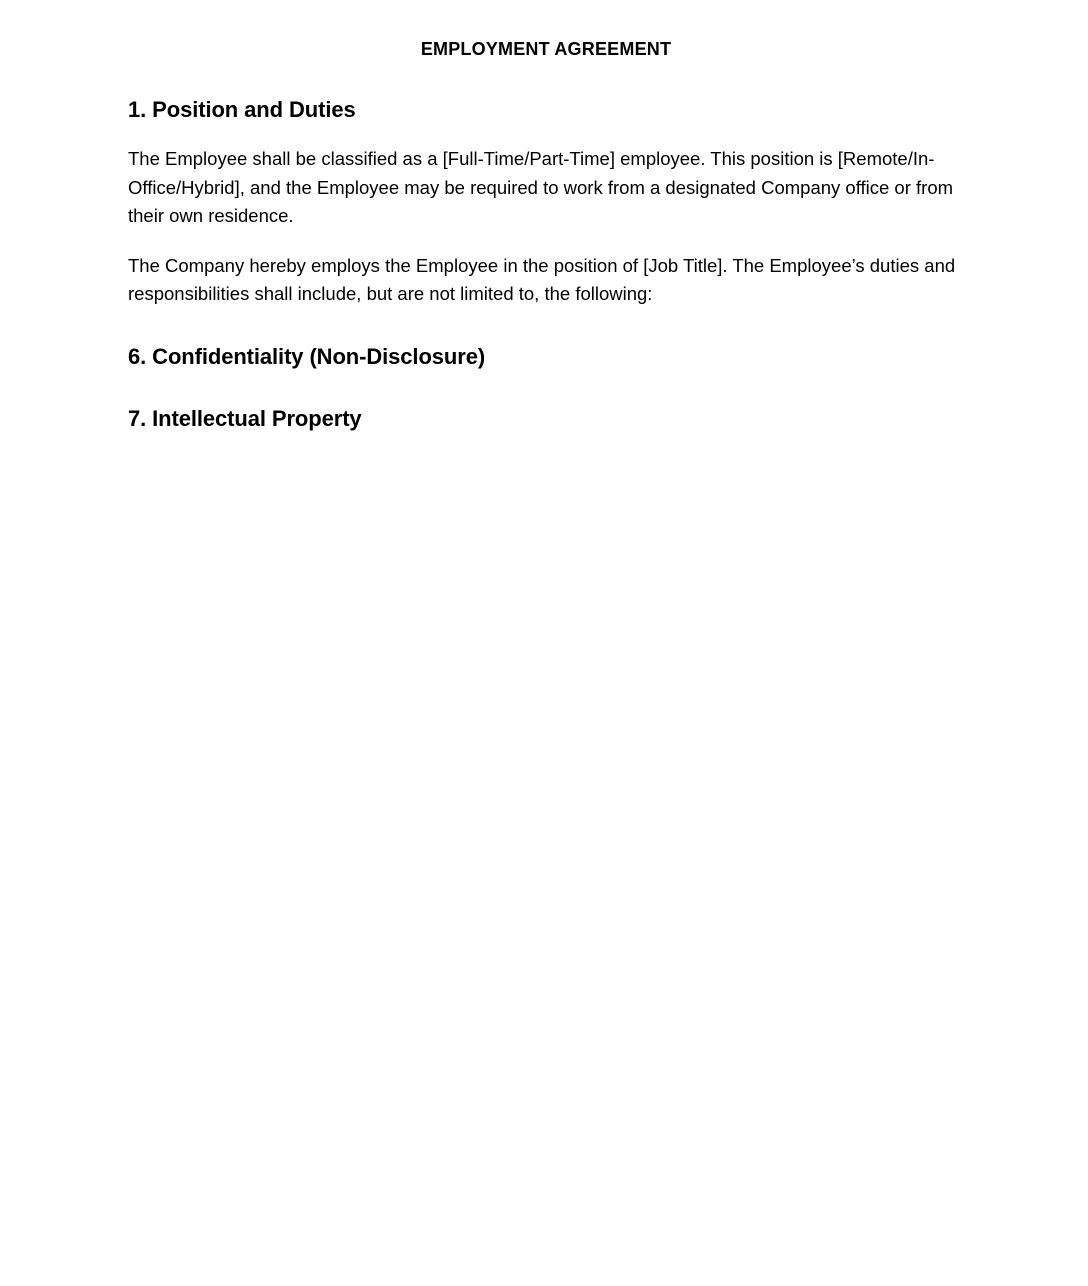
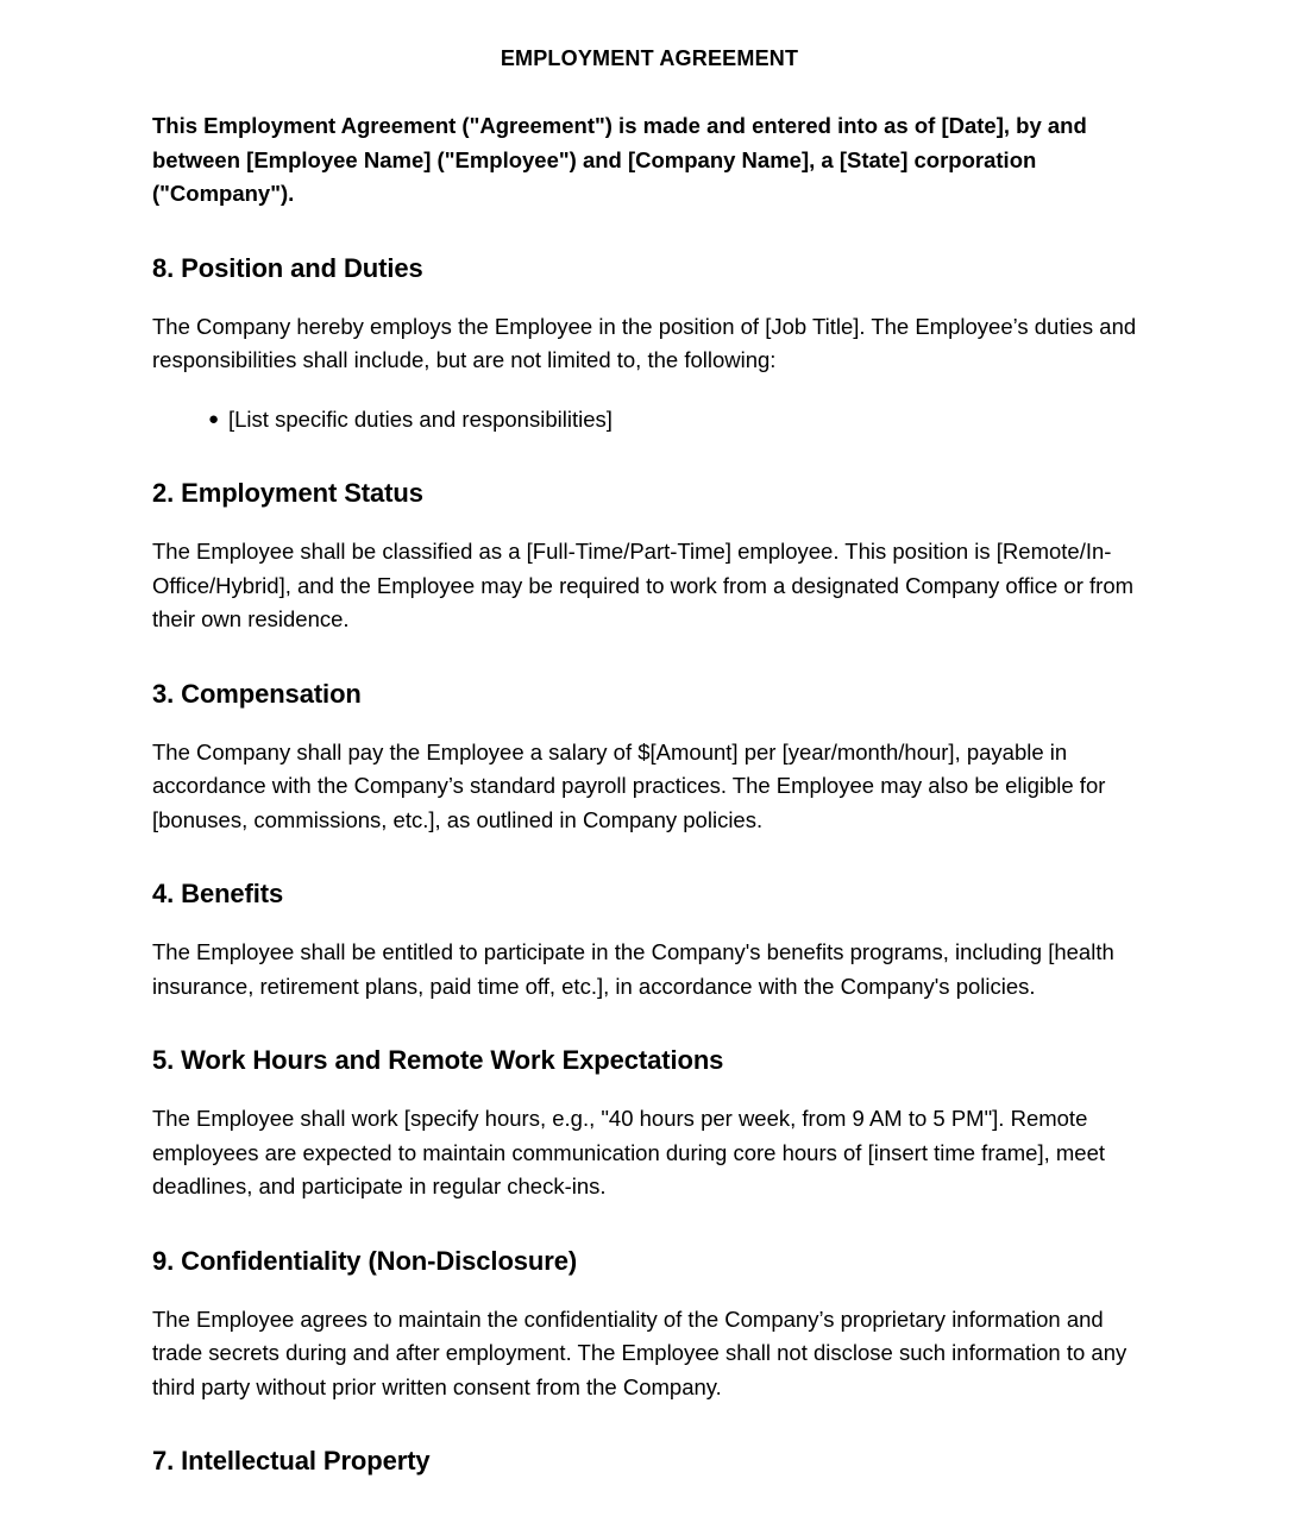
  EMPLOYMENT AGREEMENT
+ This Employment Agreement ("Agreement") is made and entered into as of [Date], by and between [Employee Name] ("Employee") and [Company Name], a [State] corporation ("Company").
- 1. Position and Duties
+ 8. Position and Duties
- The Employee shall be classified as a [Full-Time/Part-Time] employee. This position is [Remote/In-Office/Hybrid], and the Employee may be required to work from a designated Company office or from their own residence.
+ The Company hereby employs the Employee in the position of [Job Title]. The Employee’s duties and responsibilities shall include, but are not limited to, the following:
+ ●
+ [List specific duties and responsibilities]
+ 2. Employment Status
- The Company hereby employs the Employee in the position of [Job Title]. The Employee’s duties and responsibilities shall include, but are not limited to, the following:
+ The Employee shall be classified as a [Full-Time/Part-Time] employee. This position is [Remote/In-Office/Hybrid], and the Employee may be required to work from a designated Company office or from their own residence.
+ 3. Compensation
+ The Company shall pay the Employee a salary of $[Amount] per [year/month/hour], payable in accordance with the Company’s standard payroll practices. The Employee may also be eligible for [bonuses, commissions, etc.], as outlined in Company policies.
+ 4. Benefits
+ The Employee shall be entitled to participate in the Company's benefits programs, including [health insurance, retirement plans, paid time off, etc.], in accordance with the Company's policies.
+ 5. Work Hours and Remote Work Expectations
+ The Employee shall work [specify hours, e.g., "40 hours per week, from 9 AM to 5 PM"]. Remote employees are expected to maintain communication during core hours of [insert time frame], meet deadlines, and participate in regular check-ins.
- 6. Confidentiality (Non-Disclosure)
+ 9. Confidentiality (Non-Disclosure)
+ The Employee agrees to maintain the confidentiality of the Company’s proprietary information and trade secrets during and after employment. The Employee shall not disclose such information to any third party without prior written consent from the Company.
  7. Intellectual Property
